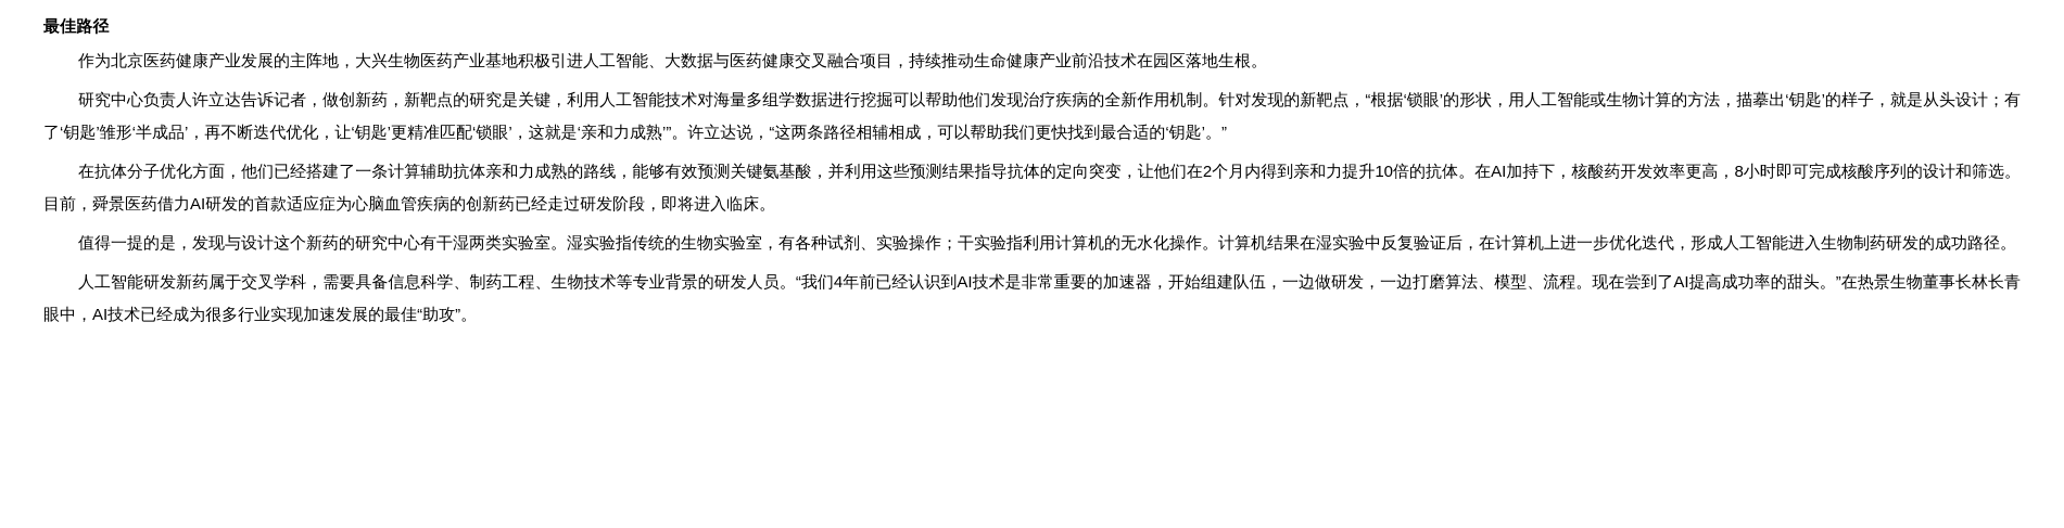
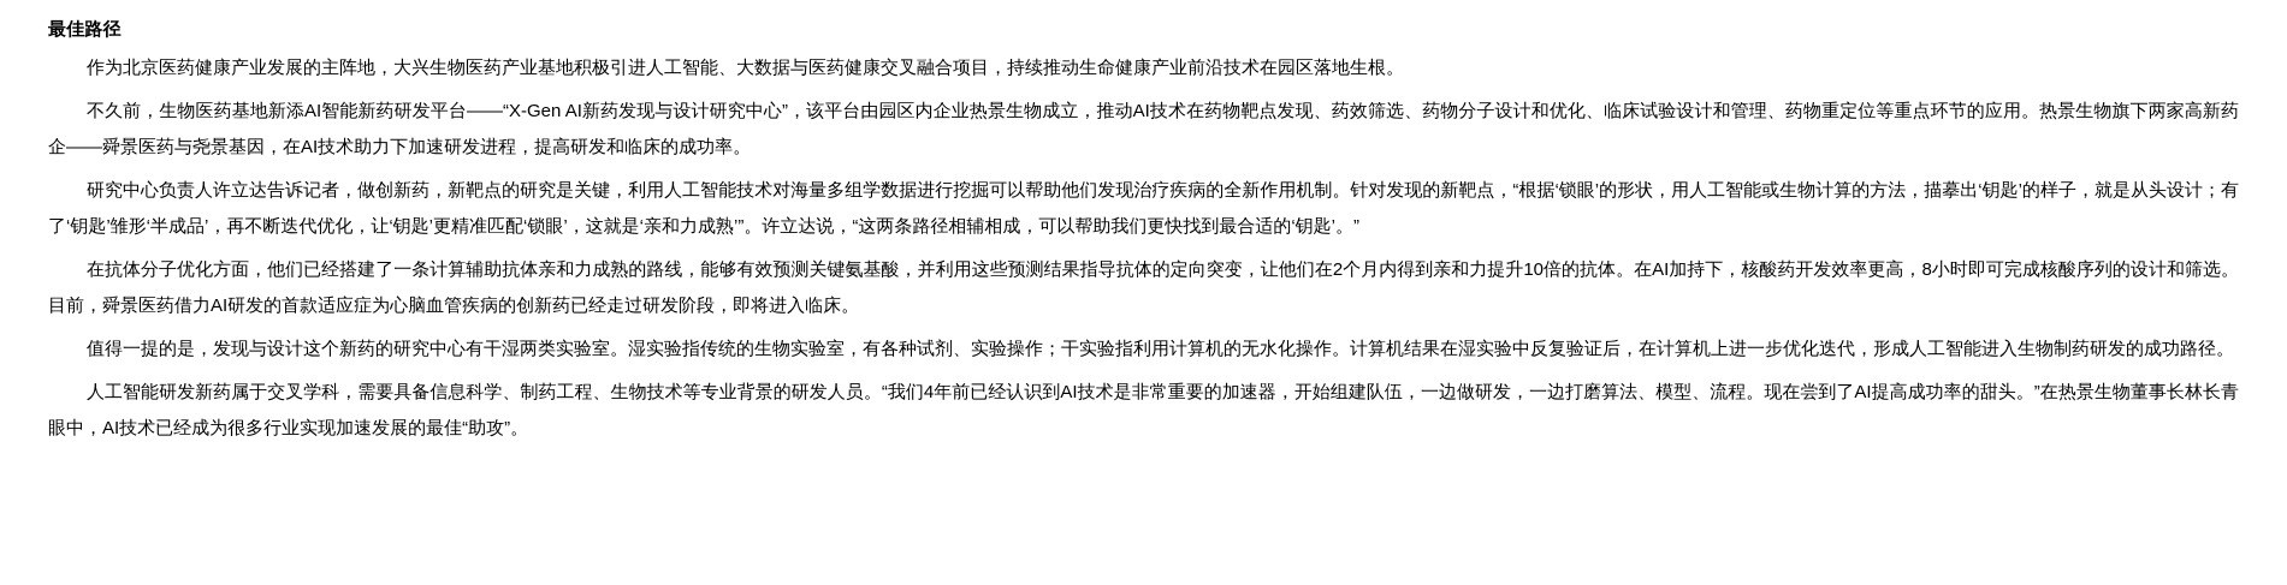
  最佳路径
  作为北京医药健康产业发展的主阵地，大兴生物医药产业基地积极引进人工智能、大数据与医药健康交叉融合项目，持续推动生命健康产业前沿技术在园区落地生根。
+ 不久前，生物医药基地新添AI智能新药研发平台——“X-Gen AI新药发现与设计研究中心”，该平台由园区内企业热景生物成立，推动AI技术在药物靶点发现、药效筛选、药物分子设计和优化、临床试验设计和管理、药物重定位等重点环节的应用。热景生物旗下两家高新药企——舜景医药与尧景基因，在AI技术助力下加速研发进程，提高研发和临床的成功率。
  研究中心负责人许立达告诉记者，做创新药，新靶点的研究是关键，利用人工智能技术对海量多组学数据进行挖掘可以帮助他们发现治疗疾病的全新作用机制。针对发现的新靶点，“根据‘锁眼’的形状，用人工智能或生物计算的方法，描摹出‘钥匙’的样子，就是从头设计；有了‘钥匙’雏形‘半成品’，再不断迭代优化，让‘钥匙’更精准匹配‘锁眼’，这就是‘亲和力成熟’”。许立达说，“这两条路径相辅相成，可以帮助我们更快找到最合适的‘钥匙’。”
  在抗体分子优化方面，他们已经搭建了一条计算辅助抗体亲和力成熟的路线，能够有效预测关键氨基酸，并利用这些预测结果指导抗体的定向突变，让他们在2个月内得到亲和力提升10倍的抗体。在AI加持下，核酸药开发效率更高，8小时即可完成核酸序列的设计和筛选。目前，舜景医药借力AI研发的首款适应症为心脑血管疾病的创新药已经走过研发阶段，即将进入临床。
  值得一提的是，发现与设计这个新药的研究中心有干湿两类实验室。湿实验指传统的生物实验室，有各种试剂、实验操作；干实验指利用计算机的无水化操作。计算机结果在湿实验中反复验证后，在计算机上进一步优化迭代，形成人工智能进入生物制药研发的成功路径。
  人工智能研发新药属于交叉学科，需要具备信息科学、制药工程、生物技术等专业背景的研发人员。“我们4年前已经认识到AI技术是非常重要的加速器，开始组建队伍，一边做研发，一边打磨算法、模型、流程。现在尝到了AI提高成功率的甜头。”在热景生物董事长林长青眼中，AI技术已经成为很多行业实现加速发展的最佳“助攻”。
